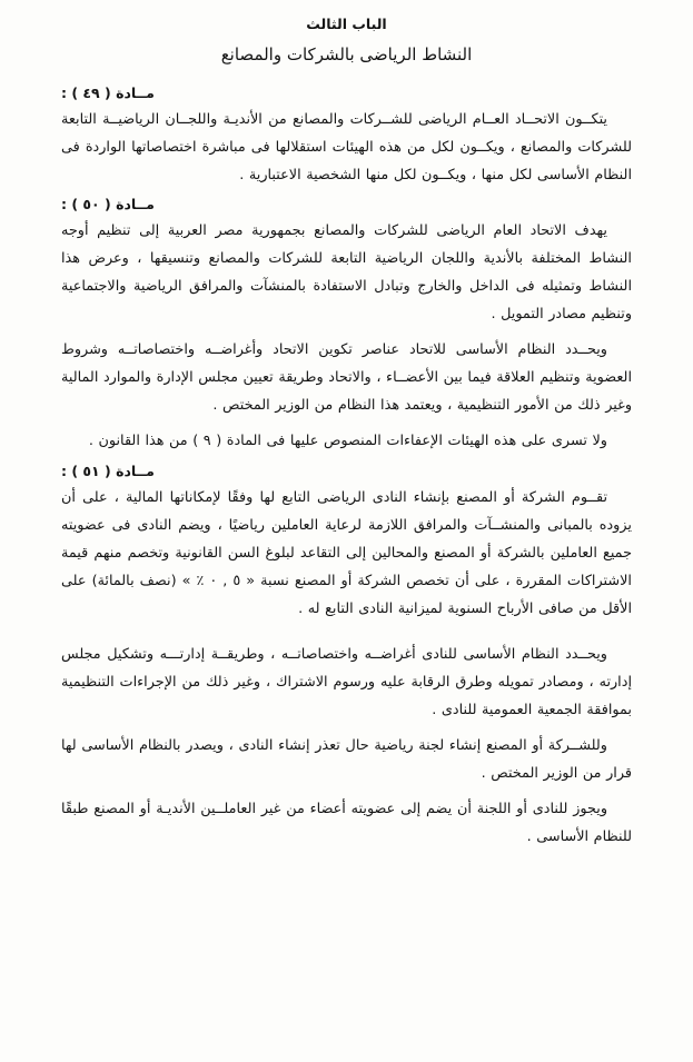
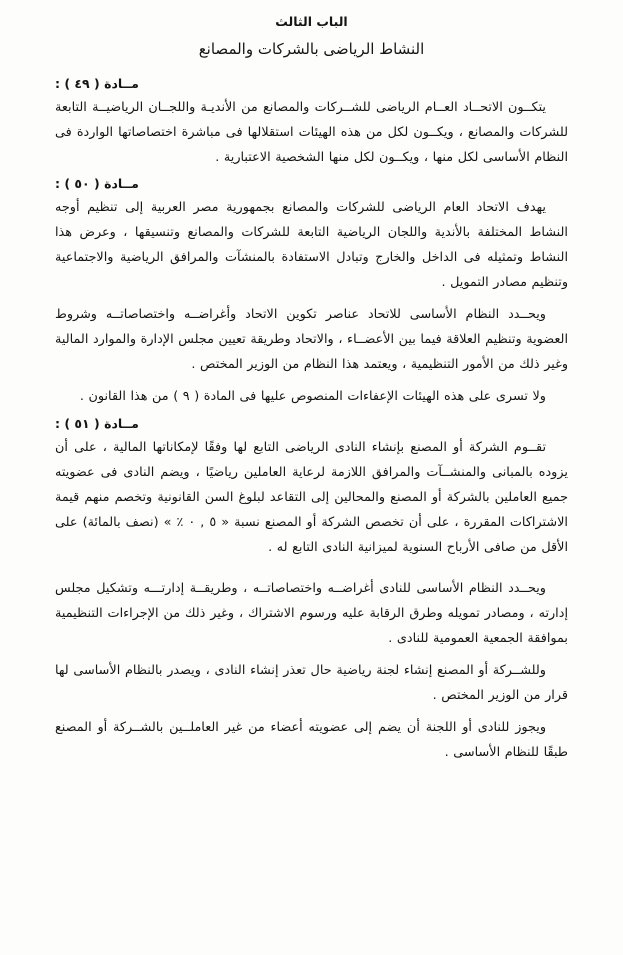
  الباب الثالث
  النشاط الرياضى بالشركات والمصانع
  مــادة ( ٤٩ ) :
  يتكــون الاتحــاد العــام الرياضى للشــركات والمصانع من الأنديـة واللجــان الرياضيــة التابعة للشركات والمصانع ، ويكــون لكل من هذه الهيئات استقلالها فى مباشرة اختصاصاتها الواردة فى النظام الأساسى لكل منها ، ويكــون لكل منها الشخصية الاعتبارية .
  مــادة ( ٥٠ ) :
  يهدف الاتحاد العام الرياضى للشركات والمصانع بجمهورية مصر العربية إلى تنظيم أوجه النشاط المختلفة بالأندية واللجان الرياضية التابعة للشركات والمصانع وتنسيقها ، وعرض هذا النشاط وتمثيله فى الداخل والخارج وتبادل الاستفادة بالمنشآت والمرافق الرياضية والاجتماعية وتنظيم مصادر التمويل .
  ويحــدد النظام الأساسى للاتحاد عناصر تكوين الاتحاد وأغراضــه واختصاصاتــه وشروط العضوية وتنظيم العلاقة فيما بين الأعضــاء ، والاتحاد وطريقة تعيين مجلس الإدارة والموارد المالية وغير ذلك من الأمور التنظيمية ، ويعتمد هذا النظام من الوزير المختص .
  ولا تسرى على هذه الهيئات الإعفاءات المنصوص عليها فى المادة ( ٩ ) من هذا القانون .
  مــادة ( ٥١ ) :
  تقــوم الشركة أو المصنع بإنشاء النادى الرياضى التابع لها وفقًا لإمكاناتها المالية ، على أن يزوده بالمبانى والمنشــآت والمرافق اللازمة لرعاية العاملين رياضيًا ، ويضم النادى فى عضويته جميع العاملين بالشركة أو المصنع والمحالين إلى التقاعد لبلوغ السن القانونية وتخصم منهم قيمة الاشتراكات المقررة ، على أن تخصص الشركة أو المصنع نسبة « ٥ , ٠ ٪ » (نصف بالمائة) على الأقل من صافى الأرباح السنوية لميزانية النادى التابع له .
  ويحــدد النظام الأساسى للنادى أغراضــه واختصاصاتــه ، وطريقــة إدارتـــه وتشكيل مجلس إدارته ، ومصادر تمويله وطرق الرقابة عليه ورسوم الاشتراك ، وغير ذلك من الإجراءات التنظيمية بموافقة الجمعية العمومية للنادى .
  وللشــركة أو المصنع إنشاء لجنة رياضية حال تعذر إنشاء النادى ، ويصدر بالنظام الأساسى لها قرار من الوزير المختص .
- ويجوز للنادى أو اللجنة أن يضم إلى عضويته أعضاء من غير العاملــين الأنديـة أو المصنع طبقًا للنظام الأساسى .
+ ويجوز للنادى أو اللجنة أن يضم إلى عضويته أعضاء من غير العاملــين بالشــركة أو المصنع طبقًا للنظام الأساسى .
